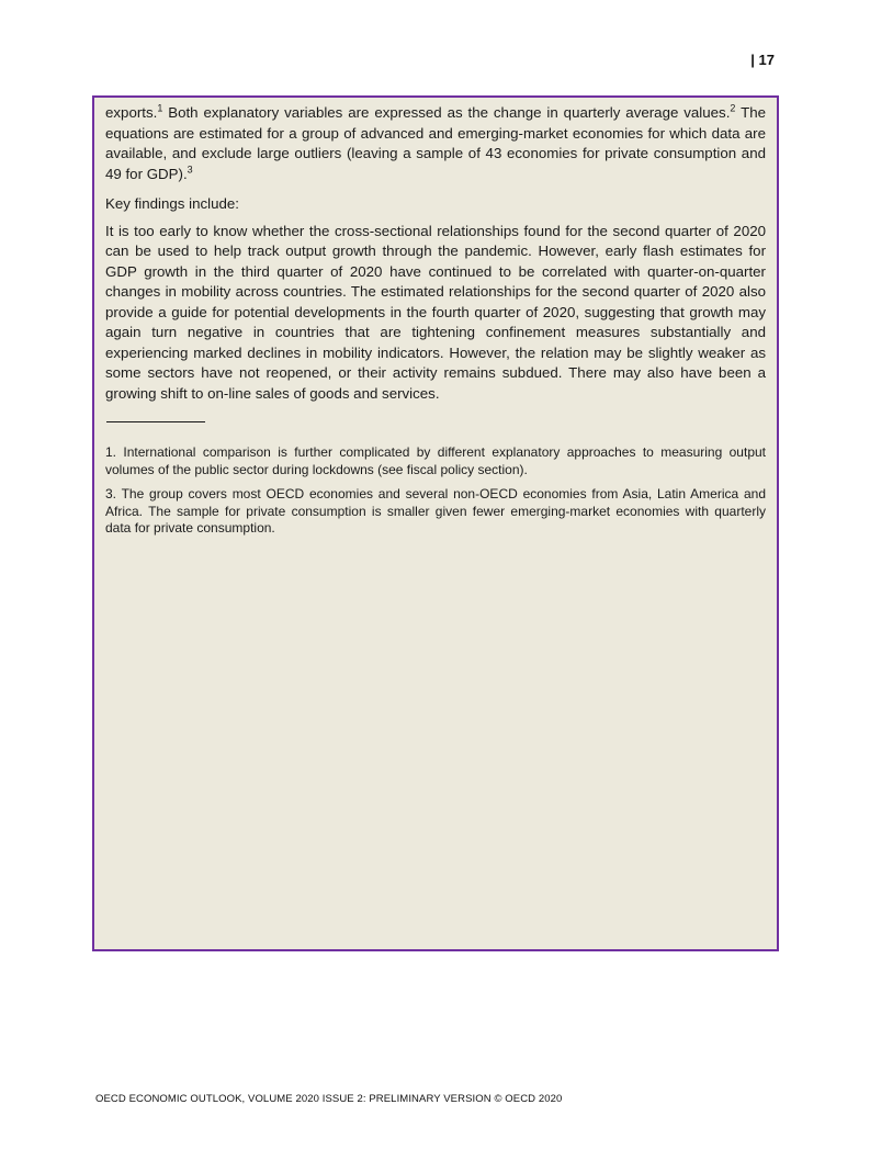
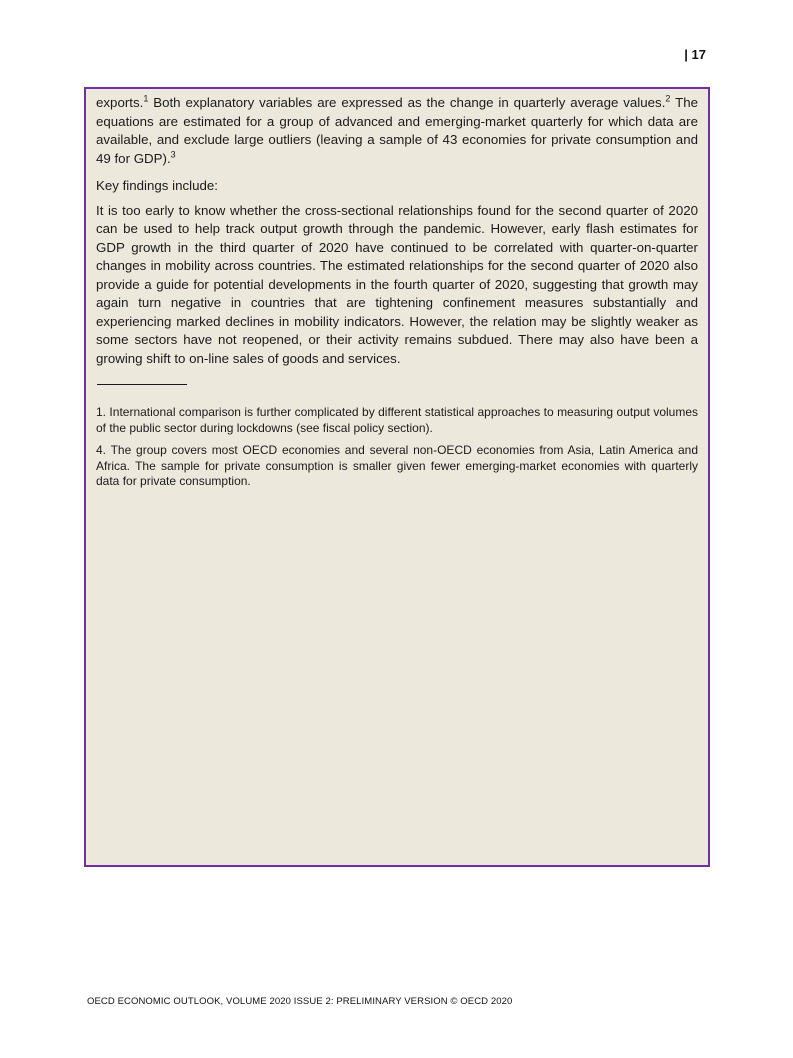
  | 17
- exports.1 Both explanatory variables are expressed as the change in quarterly average values.2 The equations are estimated for a group of advanced and emerging-market economies for which data are available, and exclude large outliers (leaving a sample of 43 economies for private consumption and 49 for GDP).3
+ exports.1 Both explanatory variables are expressed as the change in quarterly average values.2 The equations are estimated for a group of advanced and emerging-market quarterly for which data are available, and exclude large outliers (leaving a sample of 43 economies for private consumption and 49 for GDP).3
  Key findings include:
  It is too early to know whether the cross-sectional relationships found for the second quarter of 2020 can be used to help track output growth through the pandemic. However, early flash estimates for GDP growth in the third quarter of 2020 have continued to be correlated with quarter-on-quarter changes in mobility across countries. The estimated relationships for the second quarter of 2020 also provide a guide for potential developments in the fourth quarter of 2020, suggesting that growth may again turn negative in countries that are tightening confinement measures substantially and experiencing marked declines in mobility indicators. However, the relation may be slightly weaker as some sectors have not reopened, or their activity remains subdued. There may also have been a growing shift to on-line sales of goods and services.
- 1. International comparison is further complicated by different explanatory approaches to measuring output volumes of the public sector during lockdowns (see fiscal policy section).
+ 1. International comparison is further complicated by different statistical approaches to measuring output volumes of the public sector during lockdowns (see fiscal policy section).
- 3. The group covers most OECD economies and several non-OECD economies from Asia, Latin America and Africa. The sample for private consumption is smaller given fewer emerging-market economies with quarterly data for private consumption.
+ 4. The group covers most OECD economies and several non-OECD economies from Asia, Latin America and Africa. The sample for private consumption is smaller given fewer emerging-market economies with quarterly data for private consumption.
  OECD ECONOMIC OUTLOOK, VOLUME 2020 ISSUE 2: PRELIMINARY VERSION © OECD 2020
